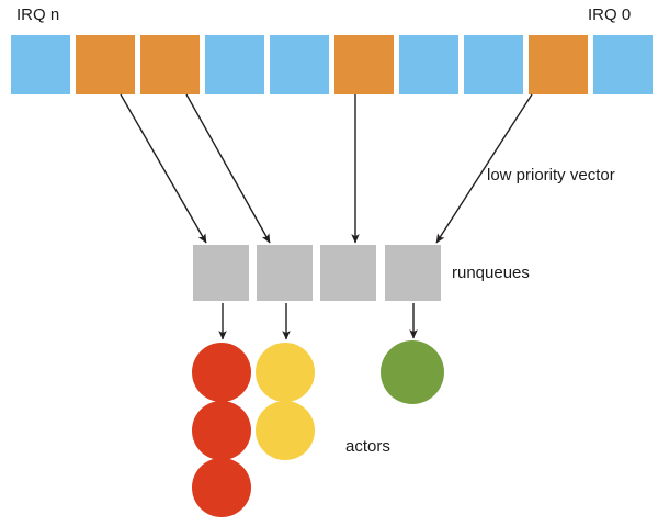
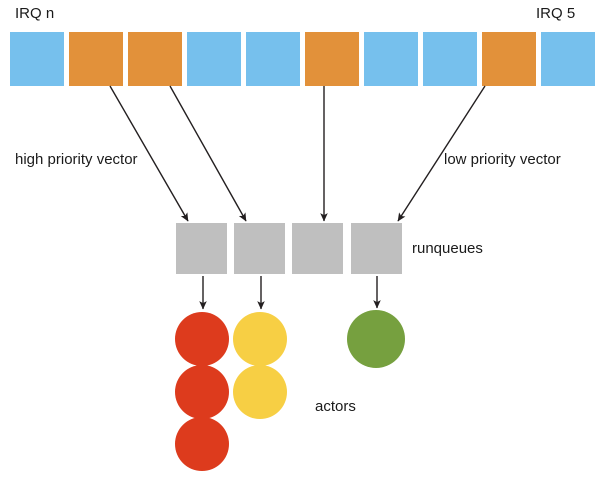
  IRQ n
- IRQ 0
+ IRQ 5
+ high priority vector
  low priority vector
  runqueues
  actors
